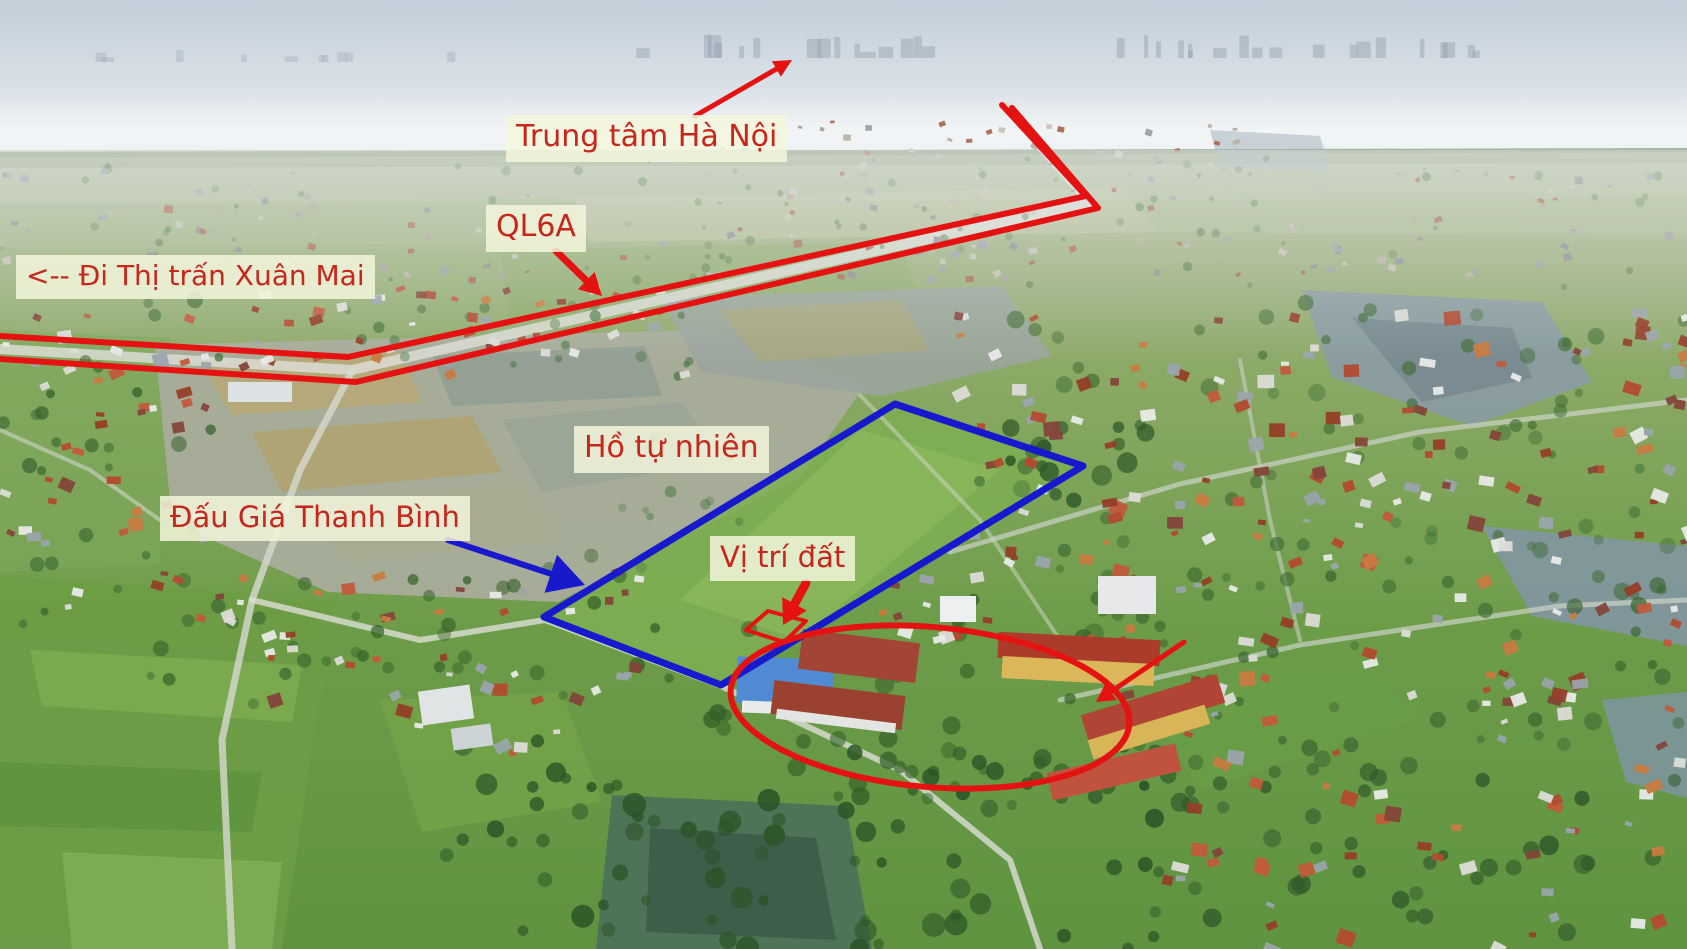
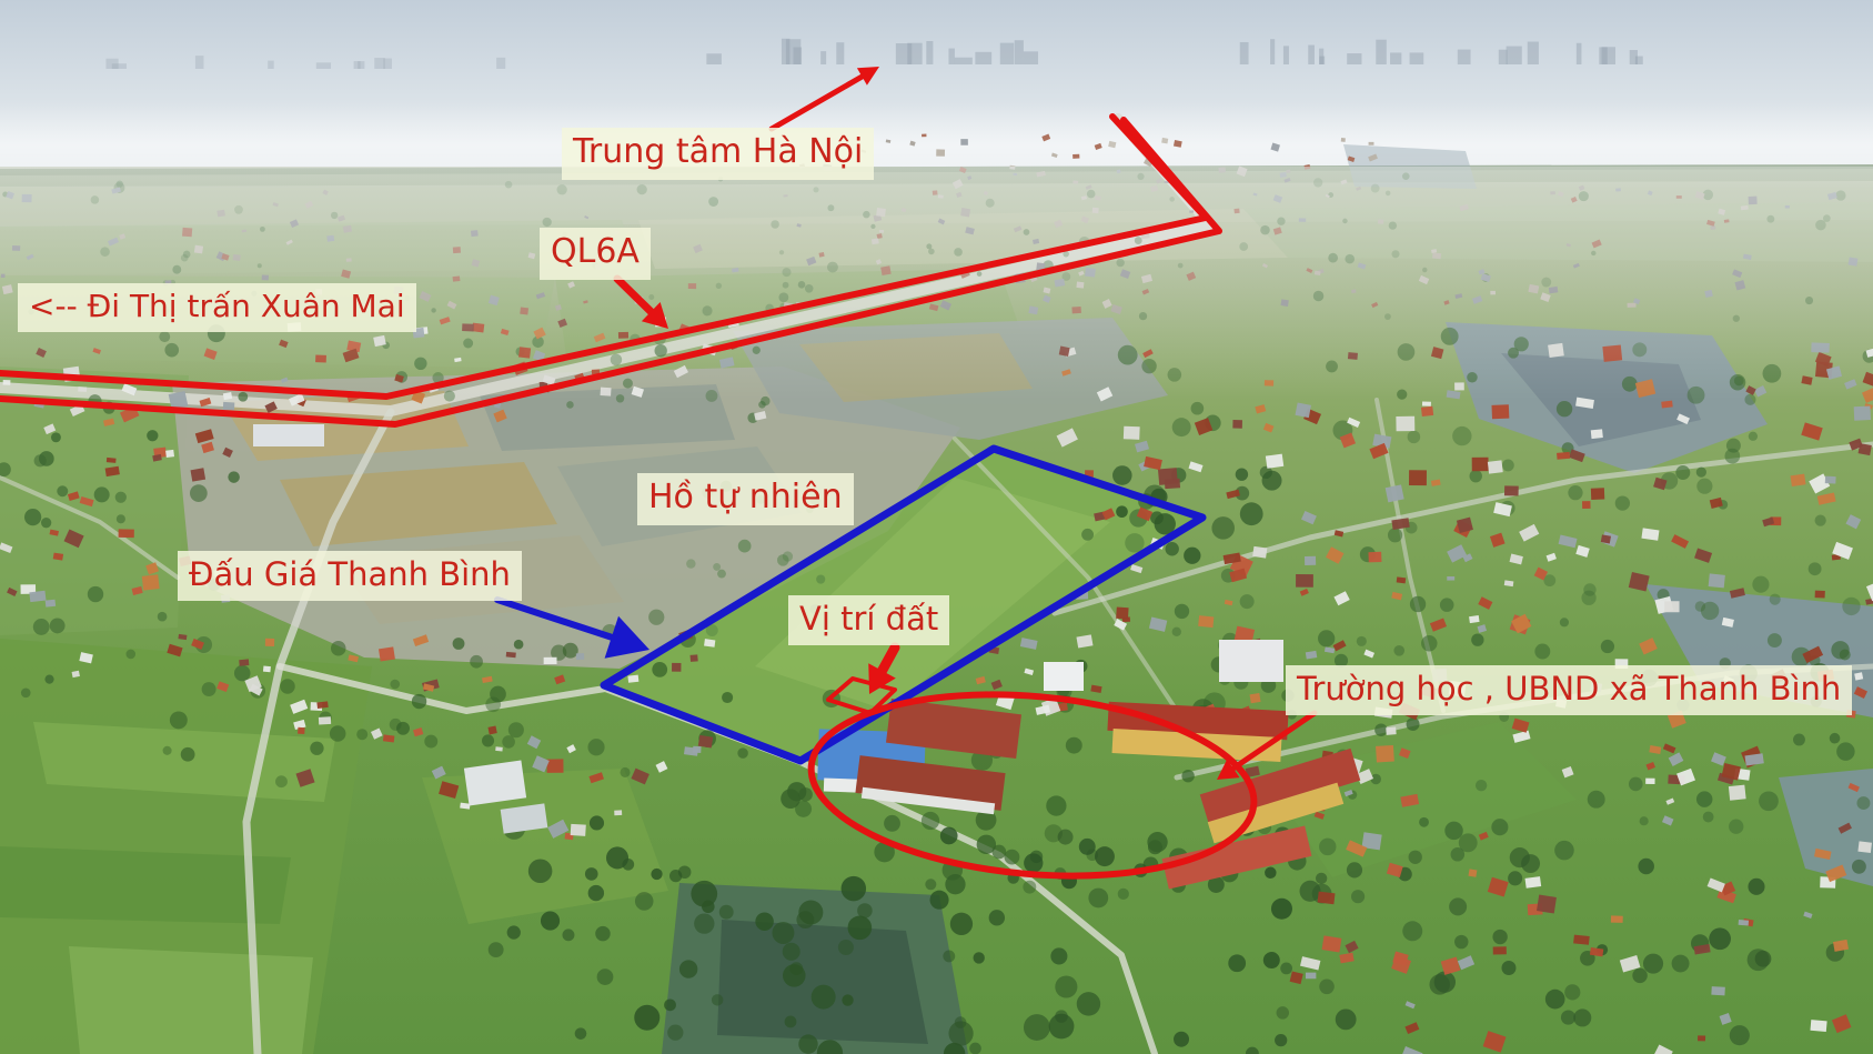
  Trung tâm Hà Nội
  QL6A
  <-- Đi Thị trấn Xuân Mai
  Hồ tự nhiên
  Đấu Giá Thanh Bình
  Vị trí đất
+ Trường học , UBND xã Thanh Bình
